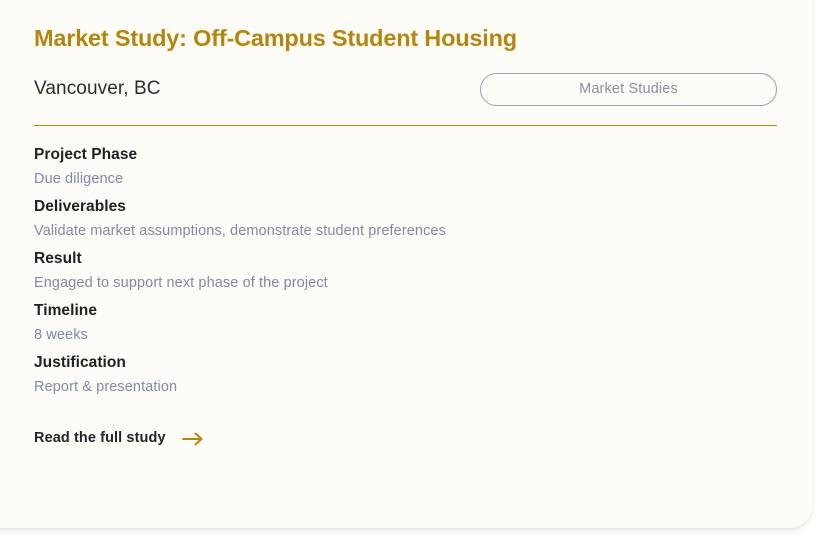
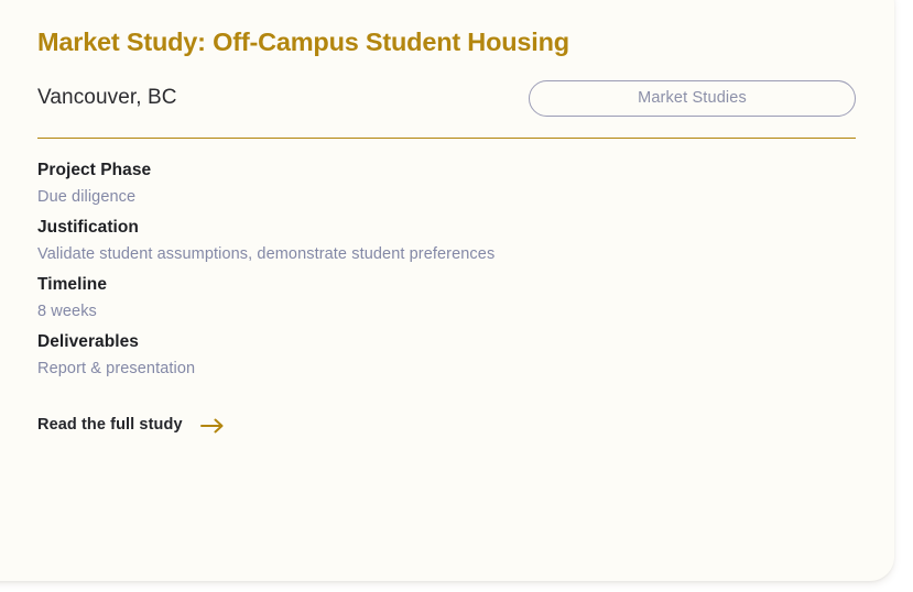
  Market Study: Off-Campus Student Housing
  Vancouver, BC
  Market Studies
  Project Phase
  Due diligence
- Deliverables
+ Justification
- Validate market assumptions, demonstrate student preferences
+ Validate student assumptions, demonstrate student preferences
- Result
- Engaged to support next phase of the project
  Timeline
  8 weeks
- Justification
+ Deliverables
  Report & presentation
  Read the full study
